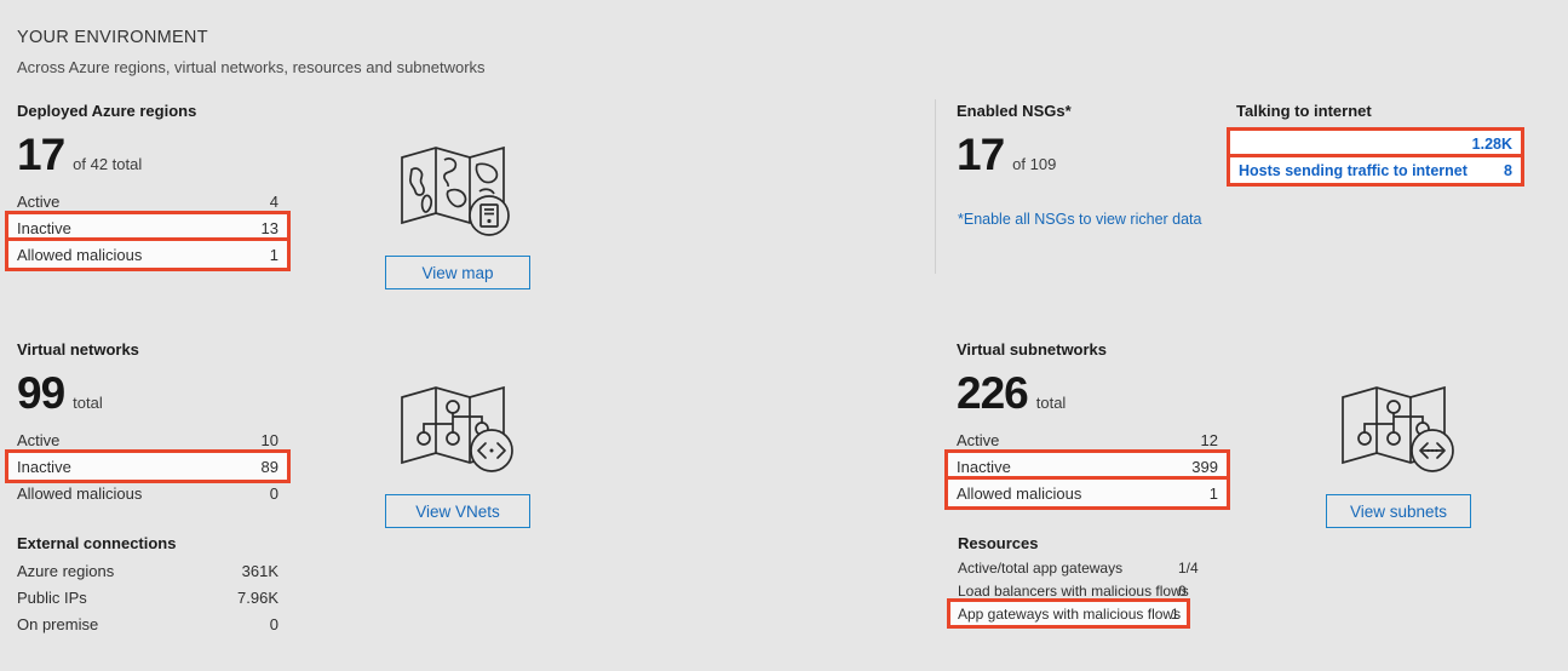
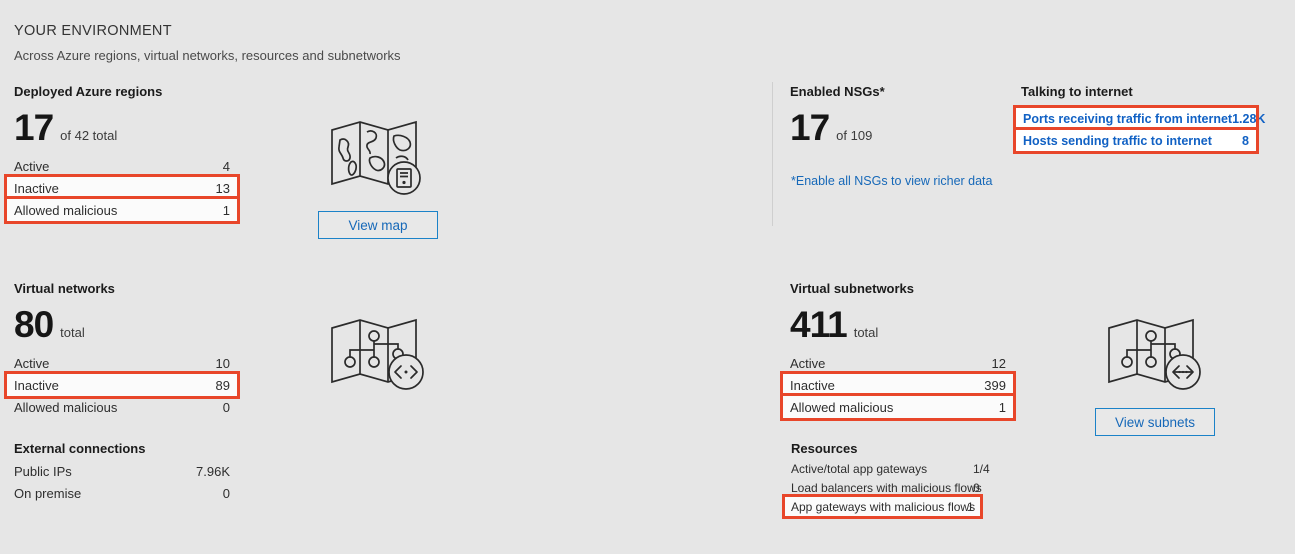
  YOUR ENVIRONMENT
  Across Azure regions, virtual networks, resources and subnetworks
  Deployed Azure regions
  17
  of 42 total
  Active
  4
  Inactive
  13
  Allowed malicious
  1
  View map
  Virtual networks
- 99
+ 80
  total
  Active
  10
  Inactive
  89
  Allowed malicious
  0
  External connections
- Azure regions
- 361K
  Public IPs
  7.96K
  On premise
  0
- View VNets
  Enabled NSGs*
  17
  of 109
  *Enable all NSGs to view richer data
  Talking to internet
+ Ports receiving traffic from internet
  1.28K
  Hosts sending traffic to internet
  8
  Virtual subnetworks
- 226
+ 411
  total
  Active
  12
  Inactive
  399
  Allowed malicious
  1
  Resources
  Active/total app gateways
  1/4
  Load balancers with malicious flows
  0
  App gateways with malicious flows
  1
  View subnets
